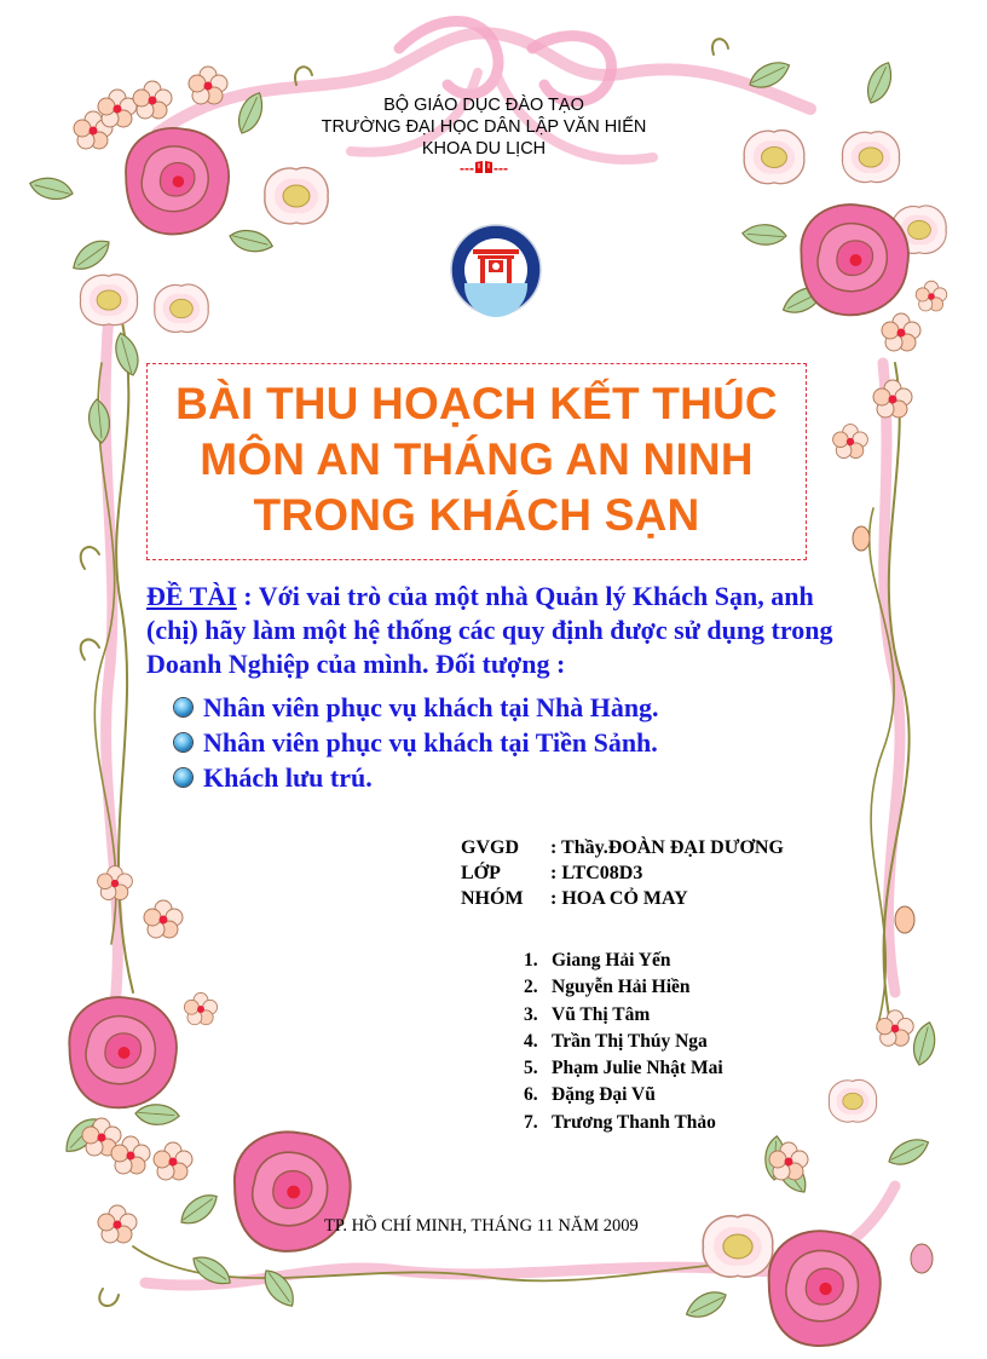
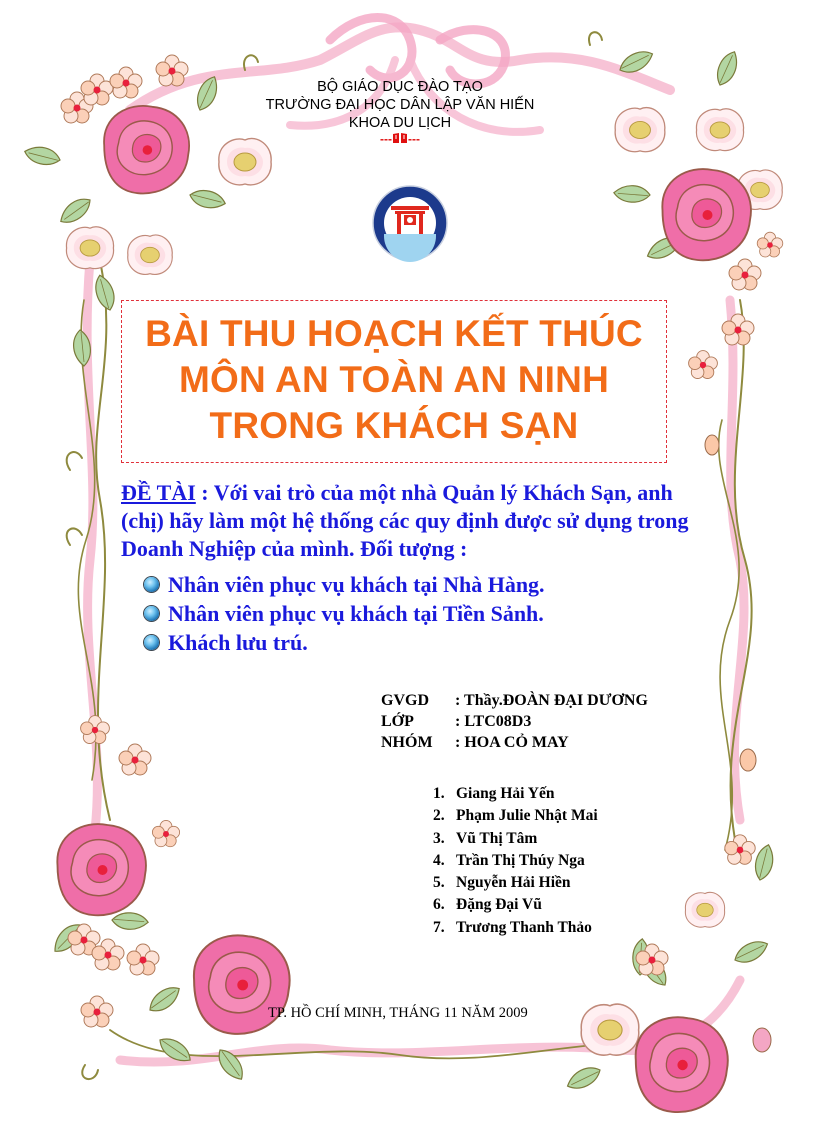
  BỘ GIÁO DỤC ĐÀO TẠO
  TRƯỜNG ĐẠI HỌC DÂN LẬP VĂN HIẾN
  KHOA DU LỊCH
  --- ---
  BÀI THU HOẠCH KẾT THÚC
- MÔN AN THÁNG AN NINH
+ MÔN AN TOÀN AN NINH
  TRONG KHÁCH SẠN
  ĐỀ TÀI : Với vai trò của một nhà Quản lý Khách Sạn, anh (chị) hãy làm một hệ thống các quy định được sử dụng trong Doanh Nghiệp của mình. Đối tượng :
  Nhân viên phục vụ khách tại Nhà Hàng.
  Nhân viên phục vụ khách tại Tiền Sảnh.
  Khách lưu trú.
  GVGD
  : Thầy.ĐOÀN ĐẠI DƯƠNG
  LỚP
  : LTC08D3
  NHÓM
  : HOA CỎ MAY
  1.
  Giang Hải Yến
  2.
- Nguyễn Hải Hiền
+ Phạm Julie Nhật Mai
  3.
  Vũ Thị Tâm
  4.
  Trần Thị Thúy Nga
  5.
- Phạm Julie Nhật Mai
+ Nguyễn Hải Hiền
  6.
  Đặng Đại Vũ
  7.
  Trương Thanh Thảo
  TP. HỒ CHÍ MINH, THÁNG 11 NĂM 2009
